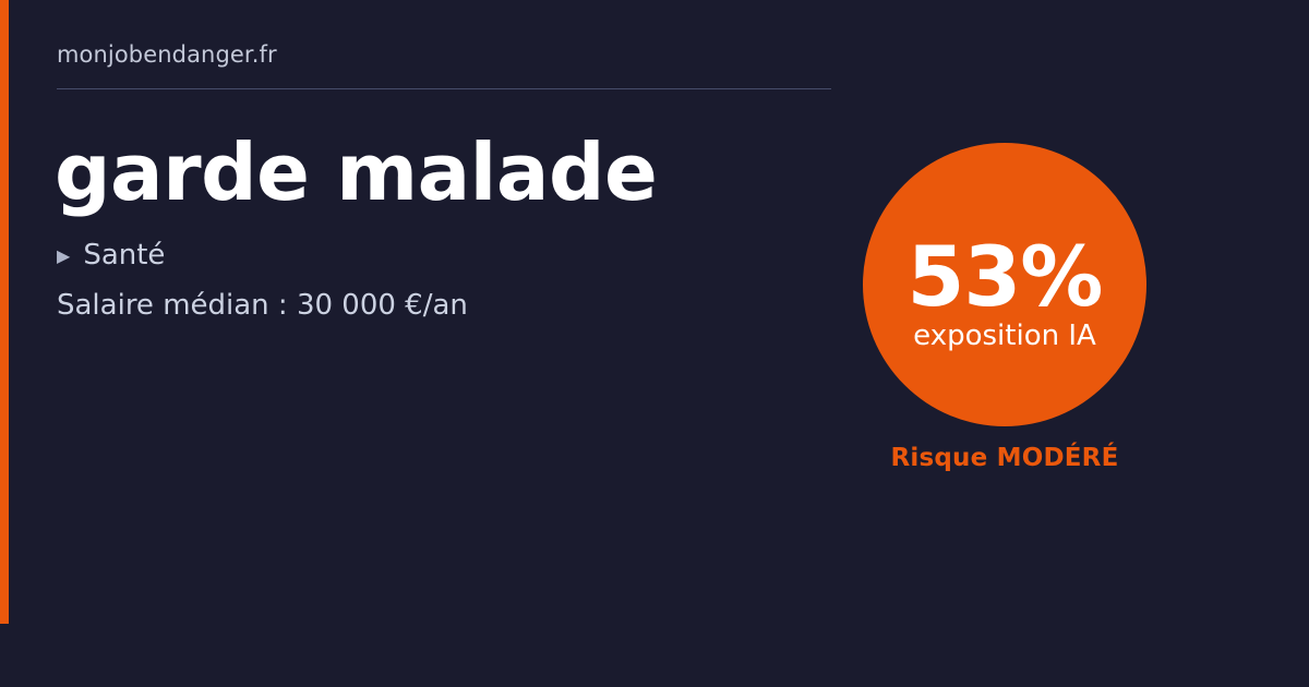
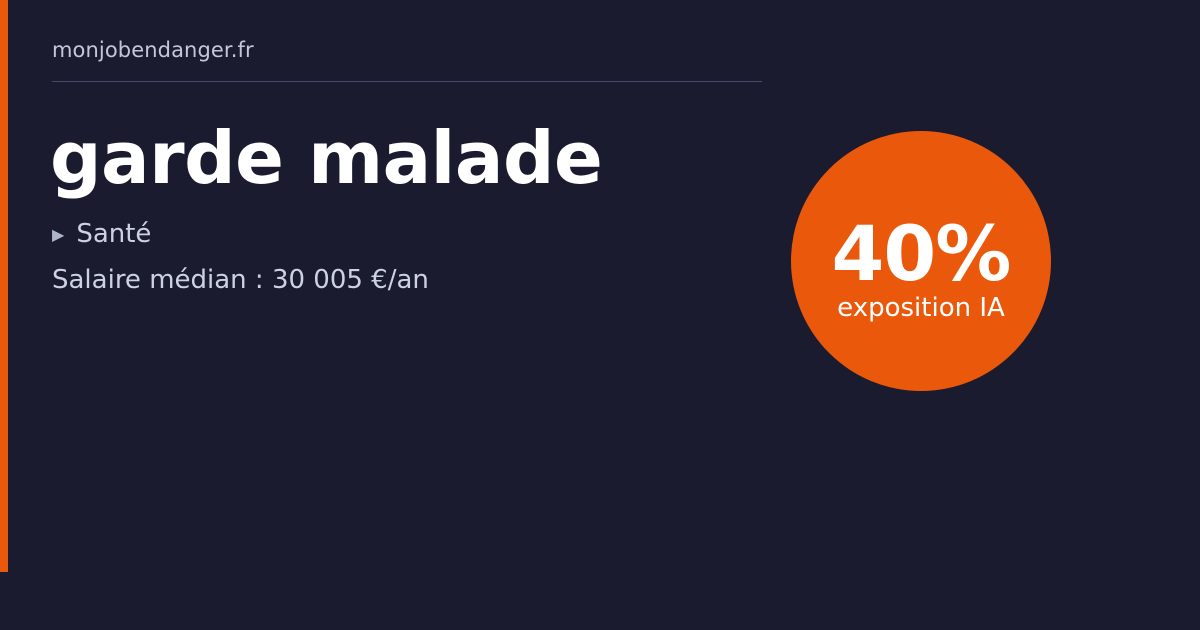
  monjobendanger.fr
  garde malade
  ▶
  Santé
- Salaire médian : 30 000 €/an
+ Salaire médian : 30 005 €/an
- 53%
+ 40%
  exposition IA
- Risque MODÉRÉ
